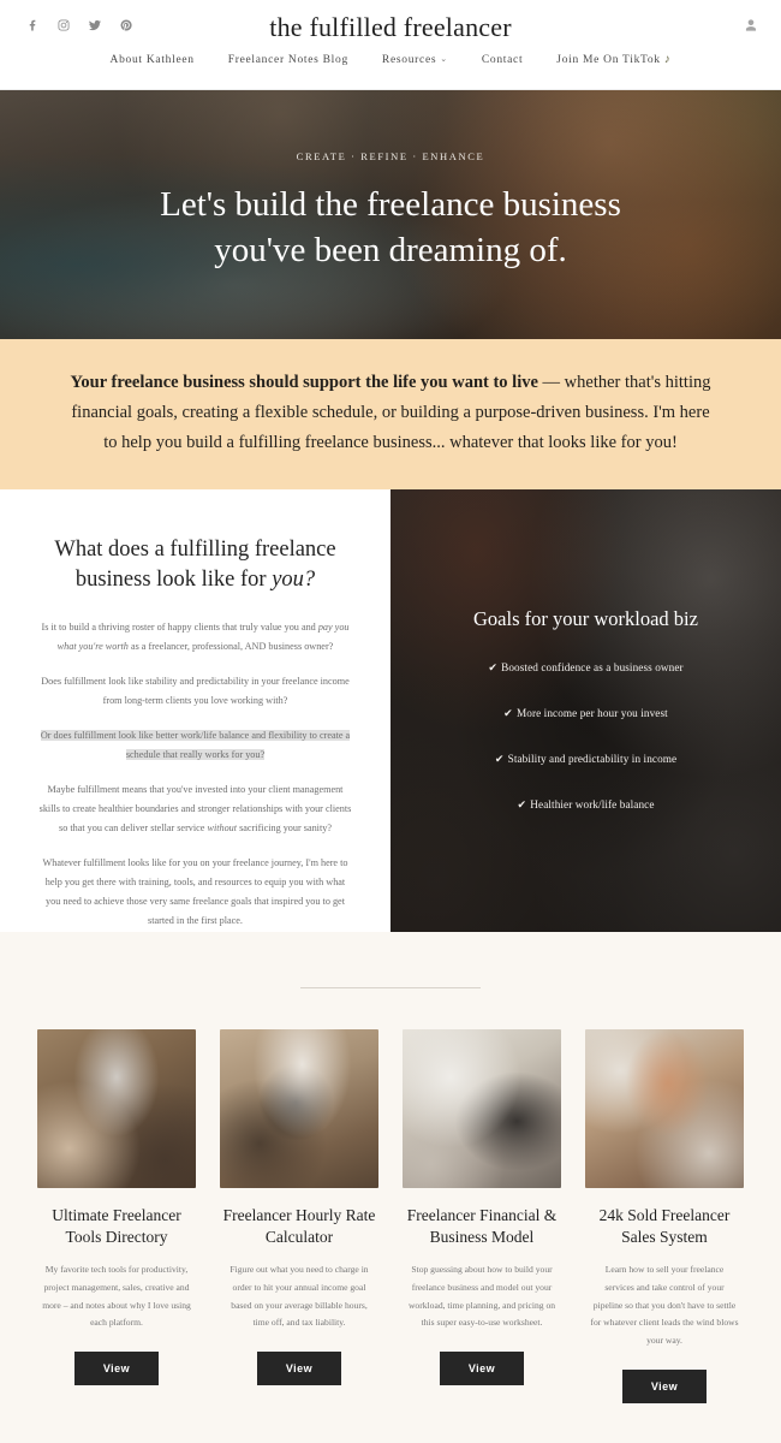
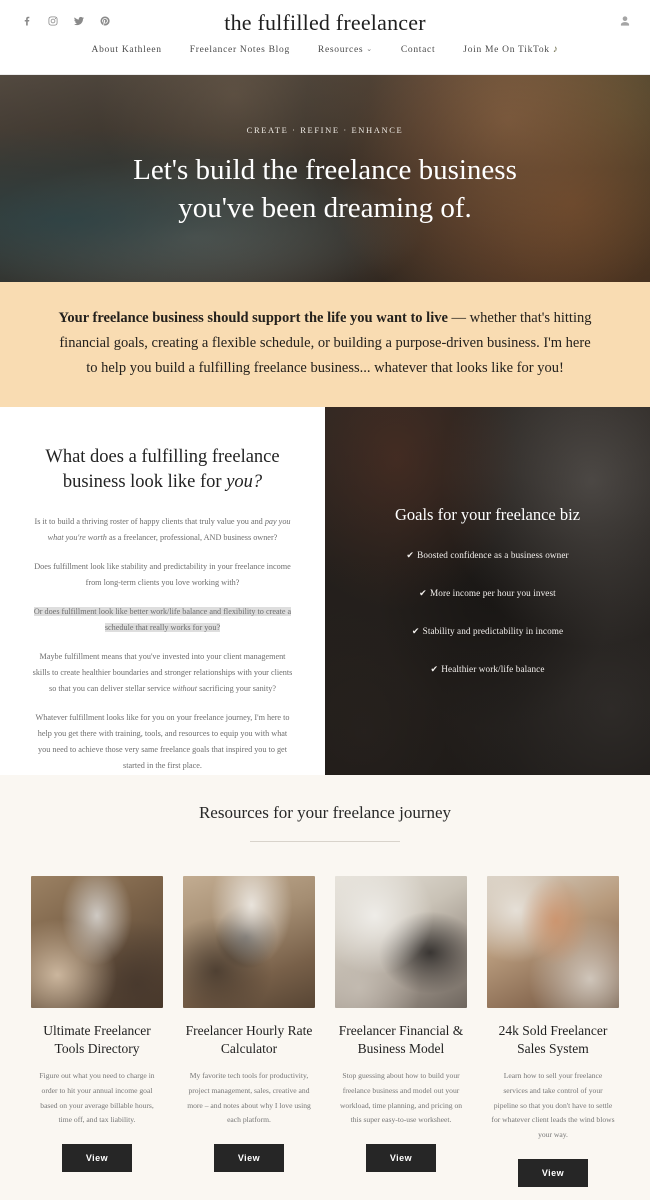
  the fulfilled freelancer
  About Kathleen
  Freelancer Notes Blog
  Resources
  ⌄
  Contact
  Join Me On TikTok
  ♪
  CREATE · REFINE · ENHANCE
  Let's build the freelance business
  you've been dreaming of.
  Your freelance business should support the life you want to live — whether that's hitting financial goals, creating a flexible schedule, or building a purpose-driven business. I'm here to help you build a fulfilling freelance business... whatever that looks like for you!
  What does a fulfilling freelance
  business look like for you?
  Is it to build a thriving roster of happy clients that truly value you and pay you what you're worth as a freelancer, professional, AND business owner?
  Does fulfillment look like stability and predictability in your freelance income from long-term clients you love working with?
  Or does fulfillment look like better work/life balance and flexibility to create a schedule that really works for you?
  Maybe fulfillment means that you've invested into your client management skills to create healthier boundaries and stronger relationships with your clients so that you can deliver stellar service without sacrificing your sanity?
  Whatever fulfillment looks like for you on your freelance journey, I'm here to help you get there with training, tools, and resources to equip you with what you need to achieve those very same freelance goals that inspired you to get started in the first place.
- Goals for your workload biz
+ Goals for your freelance biz
  ✔ Boosted confidence as a business owner
  ✔ More income per hour you invest
  ✔ Stability and predictability in income
  ✔ Healthier work/life balance
+ Resources for your freelance journey
  Ultimate Freelancer Tools Directory
- My favorite tech tools for productivity, project management, sales, creative and more – and notes about why I love using each platform.
+ Figure out what you need to charge in order to hit your annual income goal based on your average billable hours, time off, and tax liability.
  View
  Freelancer Hourly Rate Calculator
- Figure out what you need to charge in order to hit your annual income goal based on your average billable hours, time off, and tax liability.
+ My favorite tech tools for productivity, project management, sales, creative and more – and notes about why I love using each platform.
  View
  Freelancer Financial & Business Model
  Stop guessing about how to build your freelance business and model out your workload, time planning, and pricing on this super easy-to-use worksheet.
  View
  24k Sold Freelancer Sales System
  Learn how to sell your freelance services and take control of your pipeline so that you don't have to settle for whatever client leads the wind blows your way.
  View
